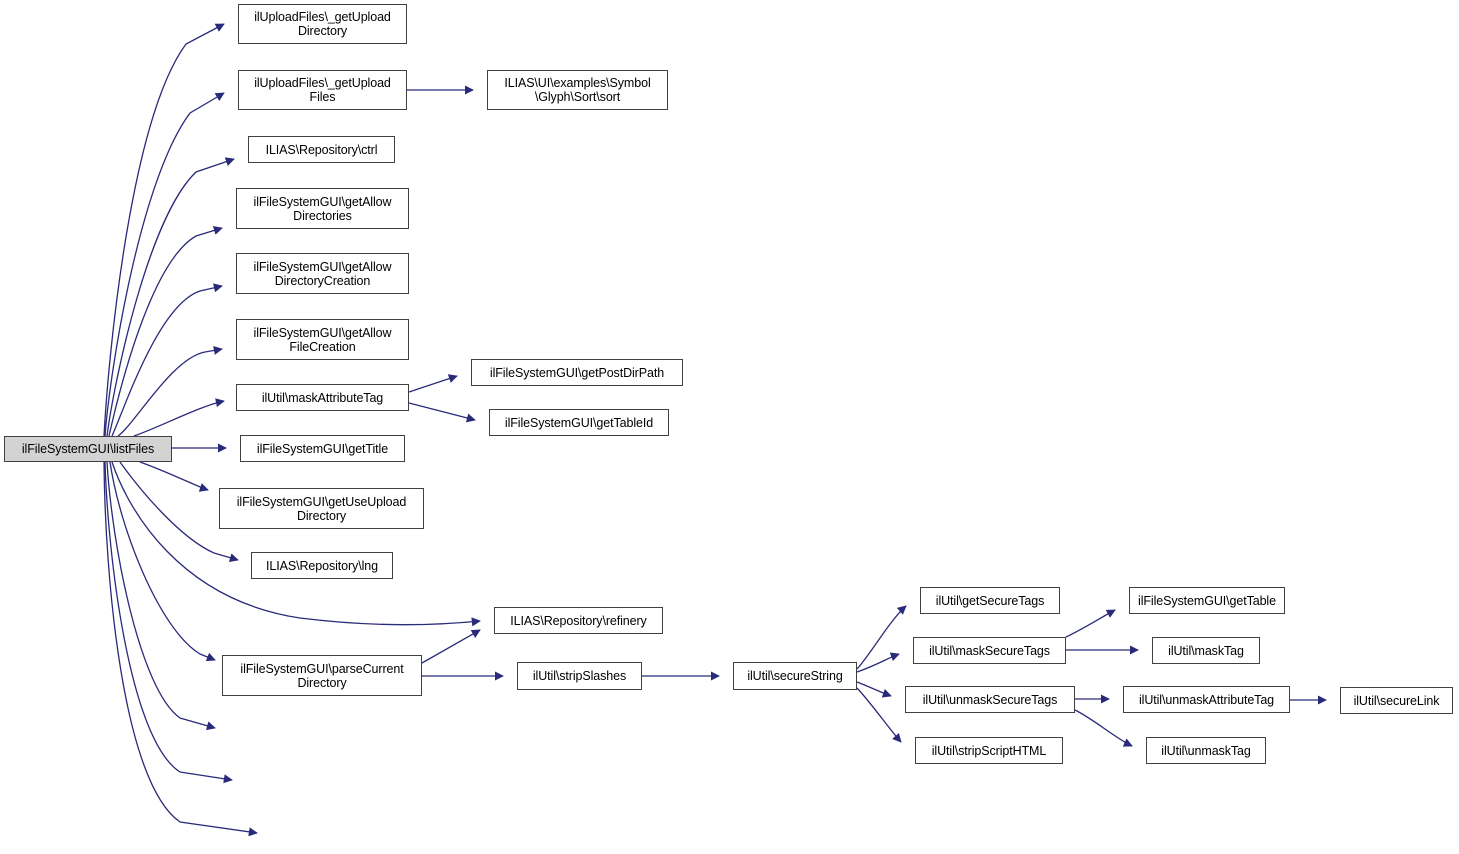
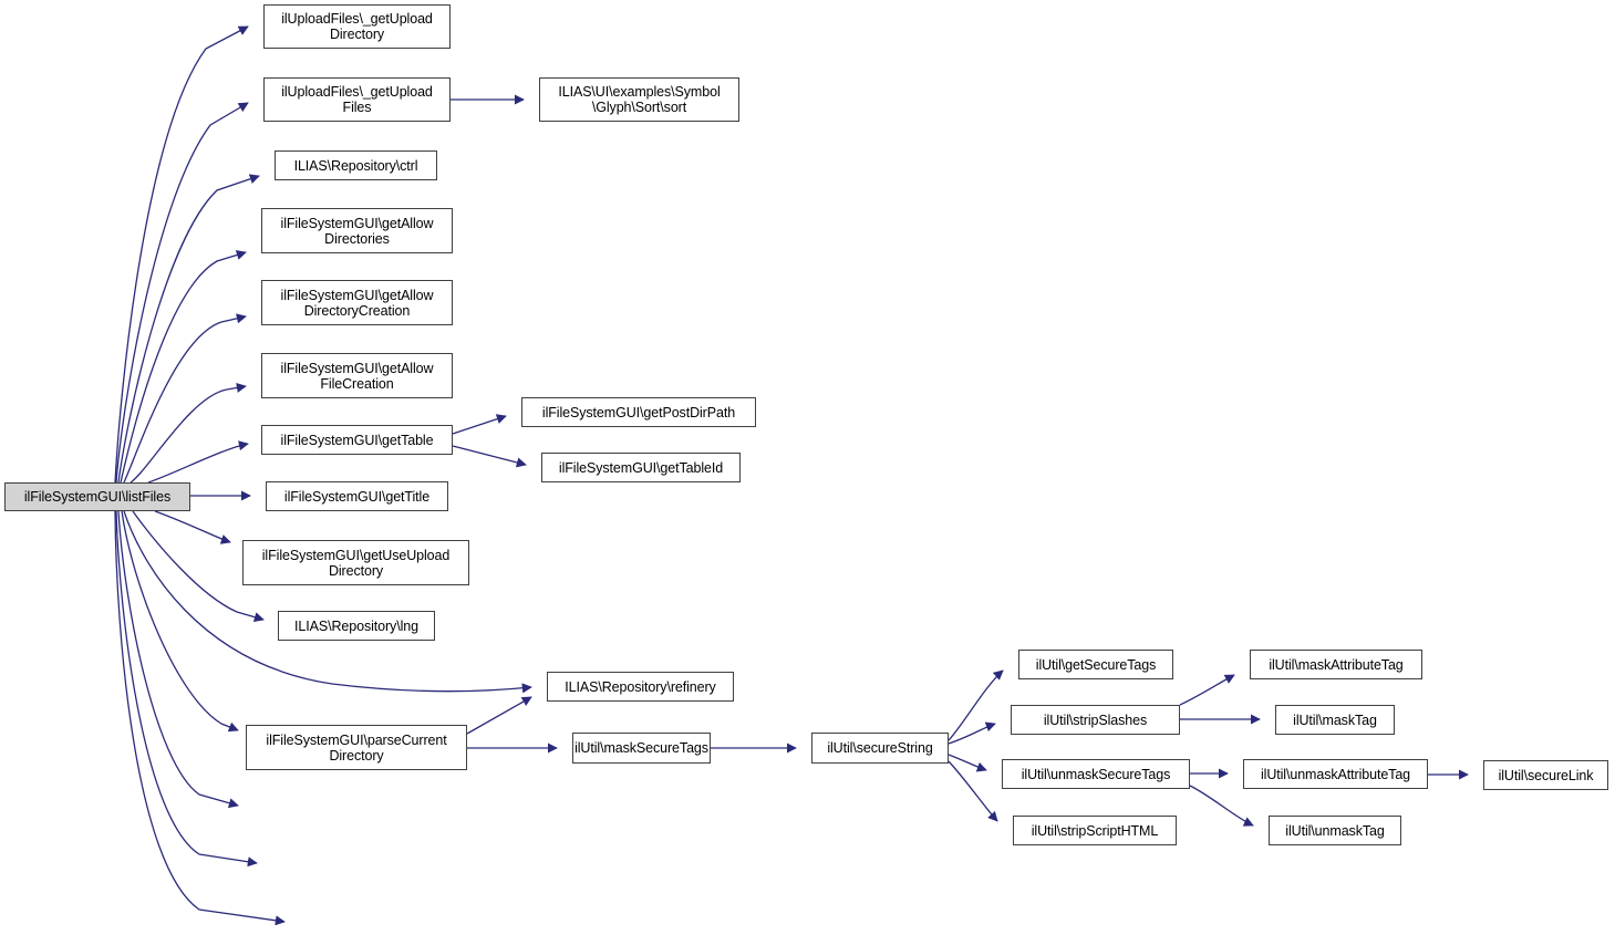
  ilFileSystemGUI\listFiles
  ilUploadFiles\_getUpload
  Directory
  ilUploadFiles\_getUpload
  Files
  ILIAS\UI\examples\Symbol
  \Glyph\Sort\sort
  ILIAS\Repository\ctrl
  ilFileSystemGUI\getAllow
  Directories
  ilFileSystemGUI\getAllow
  DirectoryCreation
  ilFileSystemGUI\getAllow
  FileCreation
- ilUtil\maskAttributeTag
+ ilFileSystemGUI\getTable
  ilFileSystemGUI\getPostDirPath
  ilFileSystemGUI\getTableId
  ilFileSystemGUI\getTitle
  ilFileSystemGUI\getUseUpload
  Directory
  ILIAS\Repository\lng
  ILIAS\Repository\refinery
  ilFileSystemGUI\parseCurrent
  Directory
- ilUtil\stripSlashes
+ ilUtil\maskSecureTags
  ilUtil\secureString
  ilUtil\getSecureTags
- ilUtil\maskSecureTags
+ ilUtil\stripSlashes
  ilUtil\unmaskSecureTags
  ilUtil\stripScriptHTML
- ilFileSystemGUI\getTable
+ ilUtil\maskAttributeTag
  ilUtil\maskTag
  ilUtil\unmaskAttributeTag
  ilUtil\unmaskTag
  ilUtil\secureLink
